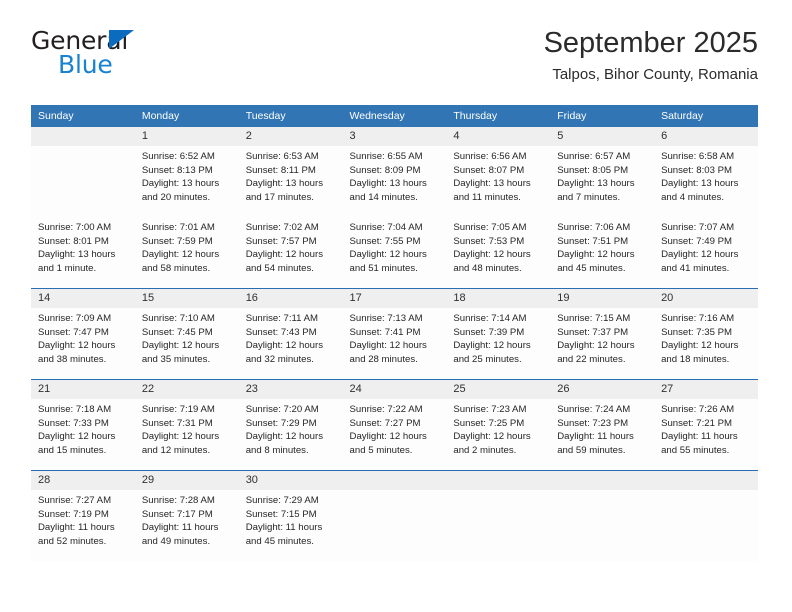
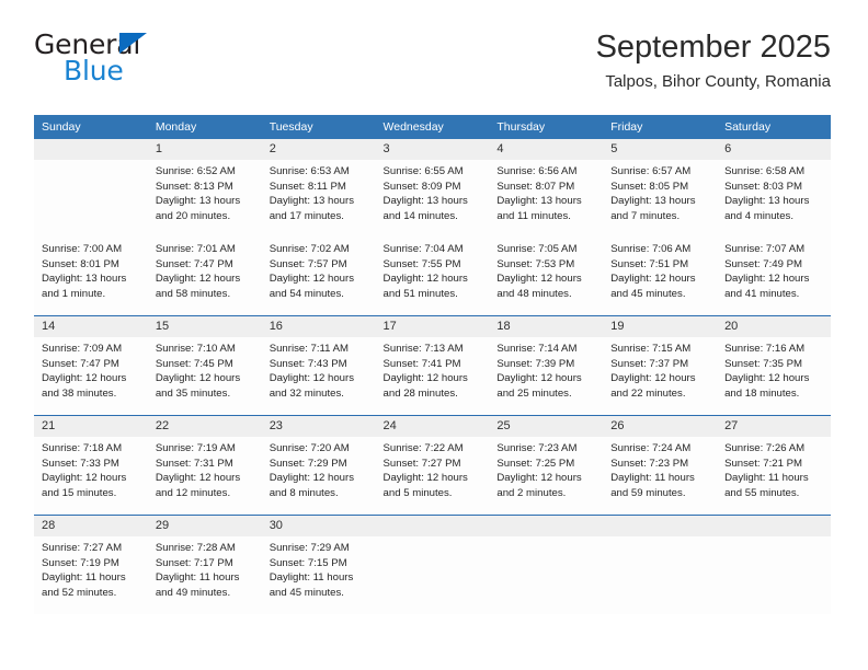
  General
  Blue
  September 2025
  Talpos, Bihor County, Romania
  Sunday	Monday	Tuesday	Wednesday	Thursday	Friday	Saturday
  	1	2	3	4	5	6
  	Sunrise: 6:52 AMSunset: 8:13 PMDaylight: 13 hoursand 20 minutes.	Sunrise: 6:53 AMSunset: 8:11 PMDaylight: 13 hoursand 17 minutes.	Sunrise: 6:55 AMSunset: 8:09 PMDaylight: 13 hoursand 14 minutes.	Sunrise: 6:56 AMSunset: 8:07 PMDaylight: 13 hoursand 11 minutes.	Sunrise: 6:57 AMSunset: 8:05 PMDaylight: 13 hoursand 7 minutes.	Sunrise: 6:58 AMSunset: 8:03 PMDaylight: 13 hoursand 4 minutes.
- Sunrise: 7:00 AMSunset: 8:01 PMDaylight: 13 hoursand 1 minute.	Sunrise: 7:01 AMSunset: 7:59 PMDaylight: 12 hoursand 58 minutes.	Sunrise: 7:02 AMSunset: 7:57 PMDaylight: 12 hoursand 54 minutes.	Sunrise: 7:04 AMSunset: 7:55 PMDaylight: 12 hoursand 51 minutes.	Sunrise: 7:05 AMSunset: 7:53 PMDaylight: 12 hoursand 48 minutes.	Sunrise: 7:06 AMSunset: 7:51 PMDaylight: 12 hoursand 45 minutes.	Sunrise: 7:07 AMSunset: 7:49 PMDaylight: 12 hoursand 41 minutes.
+ Sunrise: 7:00 AMSunset: 8:01 PMDaylight: 13 hoursand 1 minute.	Sunrise: 7:01 AMSunset: 7:47 PMDaylight: 12 hoursand 58 minutes.	Sunrise: 7:02 AMSunset: 7:57 PMDaylight: 12 hoursand 54 minutes.	Sunrise: 7:04 AMSunset: 7:55 PMDaylight: 12 hoursand 51 minutes.	Sunrise: 7:05 AMSunset: 7:53 PMDaylight: 12 hoursand 48 minutes.	Sunrise: 7:06 AMSunset: 7:51 PMDaylight: 12 hoursand 45 minutes.	Sunrise: 7:07 AMSunset: 7:49 PMDaylight: 12 hoursand 41 minutes.
  14	15	16	17	18	19	20
  Sunrise: 7:09 AMSunset: 7:47 PMDaylight: 12 hoursand 38 minutes.	Sunrise: 7:10 AMSunset: 7:45 PMDaylight: 12 hoursand 35 minutes.	Sunrise: 7:11 AMSunset: 7:43 PMDaylight: 12 hoursand 32 minutes.	Sunrise: 7:13 AMSunset: 7:41 PMDaylight: 12 hoursand 28 minutes.	Sunrise: 7:14 AMSunset: 7:39 PMDaylight: 12 hoursand 25 minutes.	Sunrise: 7:15 AMSunset: 7:37 PMDaylight: 12 hoursand 22 minutes.	Sunrise: 7:16 AMSunset: 7:35 PMDaylight: 12 hoursand 18 minutes.
  21	22	23	24	25	26	27
  Sunrise: 7:18 AMSunset: 7:33 PMDaylight: 12 hoursand 15 minutes.	Sunrise: 7:19 AMSunset: 7:31 PMDaylight: 12 hoursand 12 minutes.	Sunrise: 7:20 AMSunset: 7:29 PMDaylight: 12 hoursand 8 minutes.	Sunrise: 7:22 AMSunset: 7:27 PMDaylight: 12 hoursand 5 minutes.	Sunrise: 7:23 AMSunset: 7:25 PMDaylight: 12 hoursand 2 minutes.	Sunrise: 7:24 AMSunset: 7:23 PMDaylight: 11 hoursand 59 minutes.	Sunrise: 7:26 AMSunset: 7:21 PMDaylight: 11 hoursand 55 minutes.
  28	29	30
  Sunrise: 7:27 AMSunset: 7:19 PMDaylight: 11 hoursand 52 minutes.	Sunrise: 7:28 AMSunset: 7:17 PMDaylight: 11 hoursand 49 minutes.	Sunrise: 7:29 AMSunset: 7:15 PMDaylight: 11 hoursand 45 minutes.
